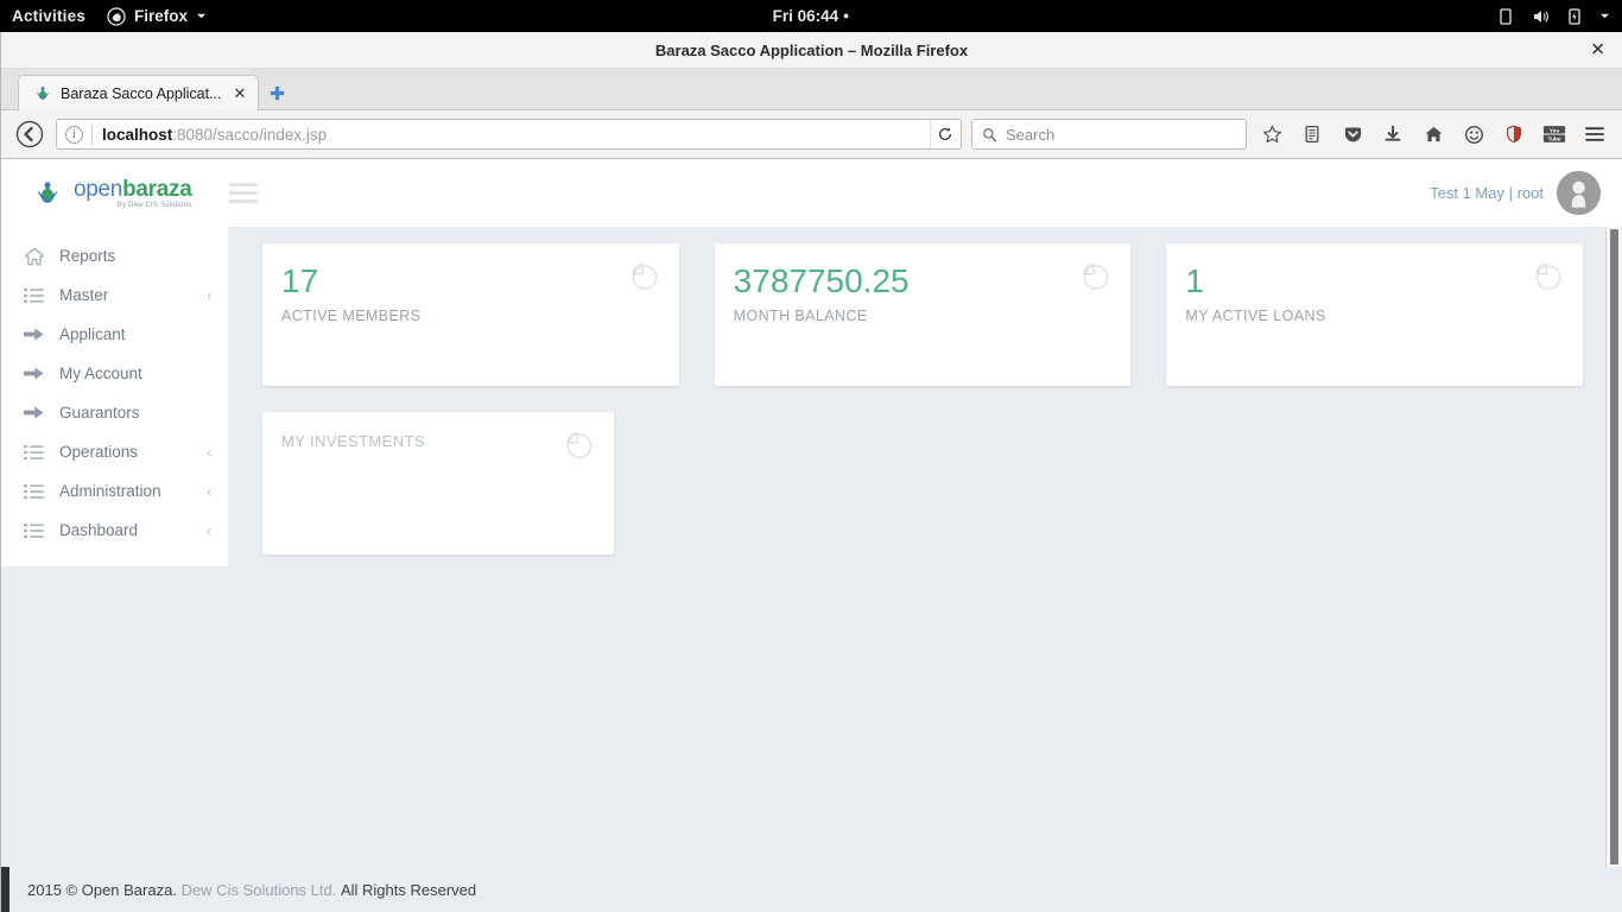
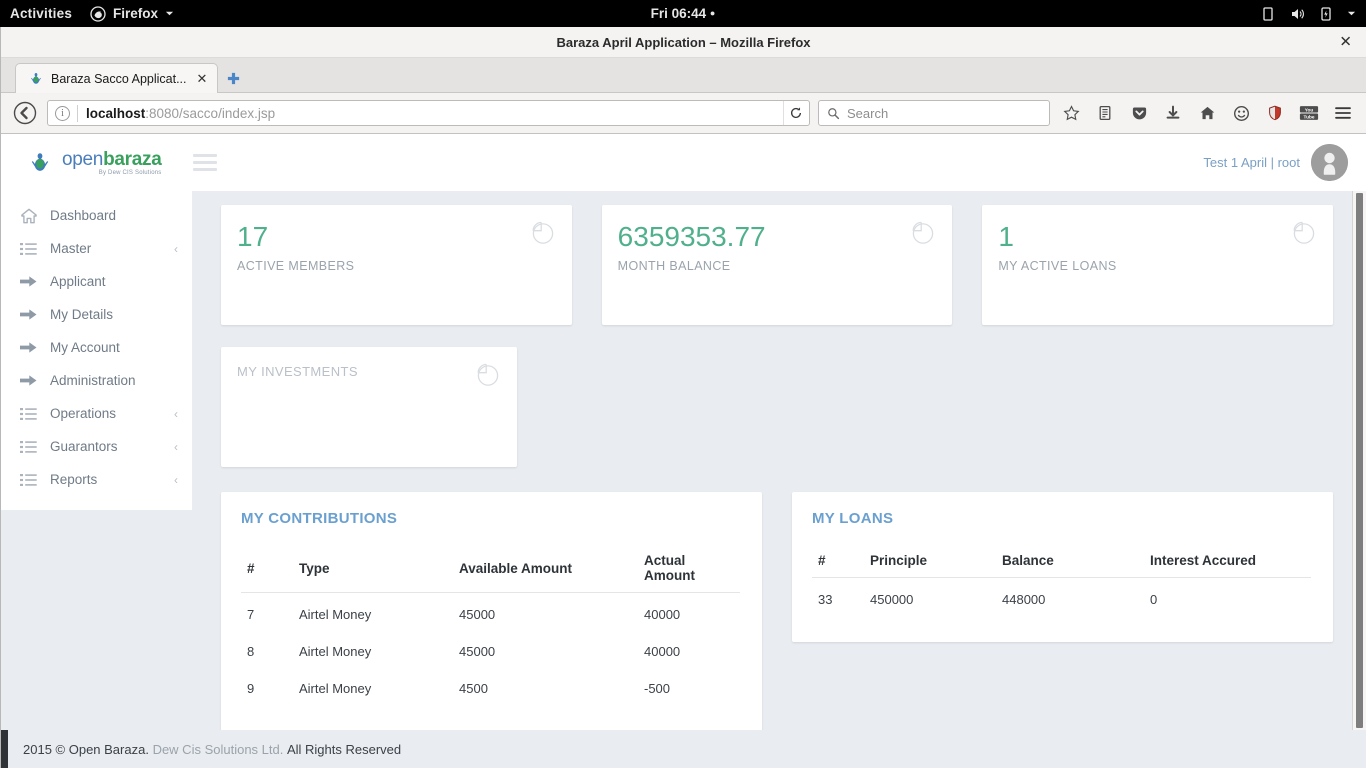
  Activities
  Firefox
  Fri 06:44 ●
- Baraza Sacco Application – Mozilla Firefox
+ Baraza April Application – Mozilla Firefox
  ✕
  Baraza Sacco Applicat...
  ✕
  i
  localhost:8080/sacco/index.jsp
  Search
  openbaraza
- Test 1 May | root
+ Test 1 April | root
- Reports
+ Dashboard
  Master
  ‹
  Applicant
+ My Details
  My Account
- Guarantors
+ Administration
  Operations
  ‹
- Administration
+ Guarantors
  ‹
- Dashboard
+ Reports
  ‹
  17
  ACTIVE MEMBERS
- 3787750.25
+ 6359353.77
  MONTH BALANCE
  1
  MY ACTIVE LOANS
  MY INVESTMENTS
+ MY CONTRIBUTIONS
+ #	Type	Available Amount	Actual Amount
+ 7	Airtel Money	45000	40000
+ 8	Airtel Money	45000	40000
+ 9	Airtel Money	4500	-500
+ MY LOANS
+ #	Principle	Balance	Interest Accured
+ 33	450000	448000	0
  2015 © Open Baraza.
  Dew Cis Solutions Ltd.
  All Rights Reserved
